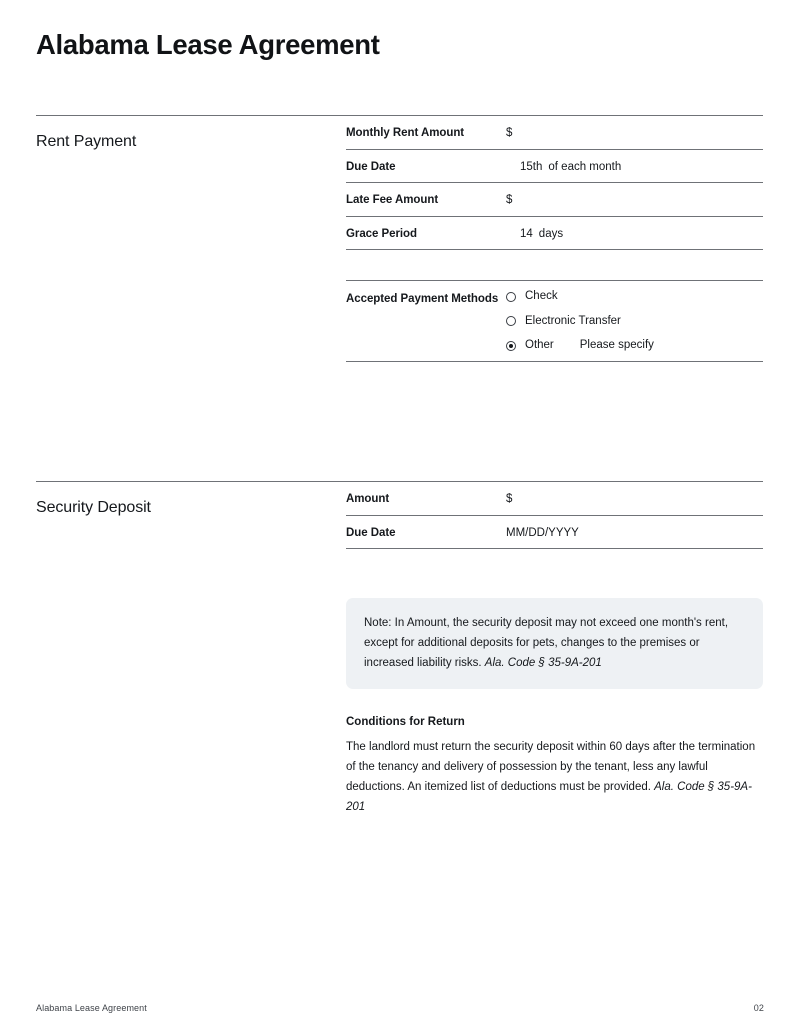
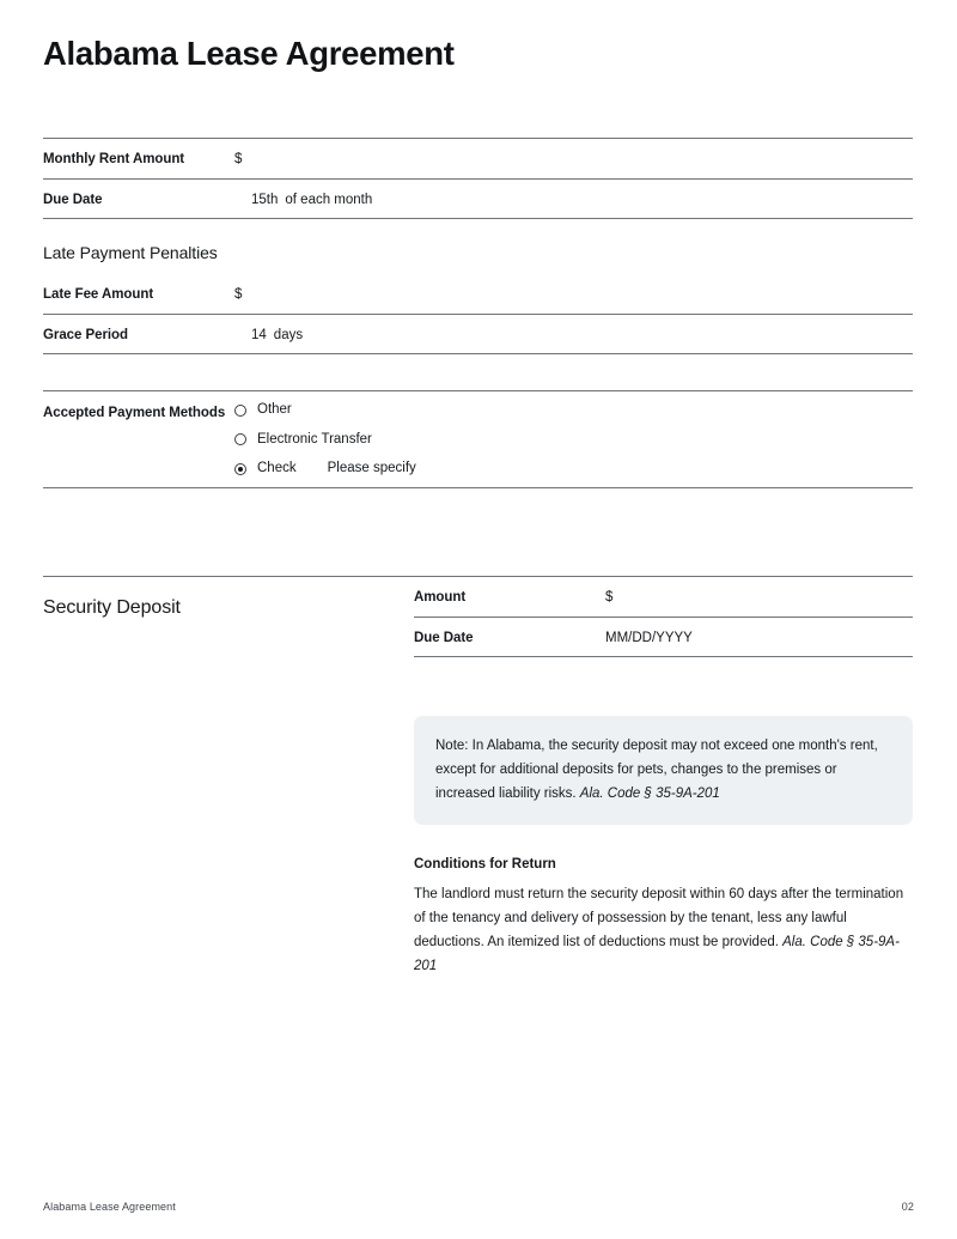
  Alabama Lease Agreement
- Rent Payment
  Monthly Rent Amount
  $
  Due Date
  15th
  of each month
+ Late Payment Penalties
  Late Fee Amount
  $
  Grace Period
  14
  days
  Accepted Payment Methods
- Check
+ Other
  Electronic Transfer
- Other
+ Check
  Please specify
  Security Deposit
  Amount
  $
  Due Date
  MM/DD/YYYY
- Note: In Amount, the security deposit may not exceed one month's rent, except for additional deposits for pets, changes to the premises or increased liability risks. Ala. Code § 35-9A-201
+ Note: In Alabama, the security deposit may not exceed one month's rent, except for additional deposits for pets, changes to the premises or increased liability risks. Ala. Code § 35-9A-201
  Conditions for Return
  The landlord must return the security deposit within 60 days after the termination of the tenancy and delivery of possession by the tenant, less any lawful deductions. An itemized list of deductions must be provided. Ala. Code § 35-9A-201
  Alabama Lease Agreement
  02
